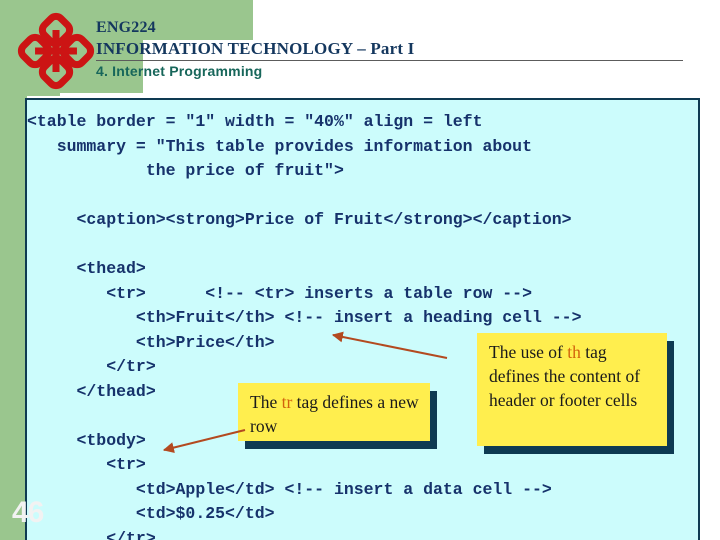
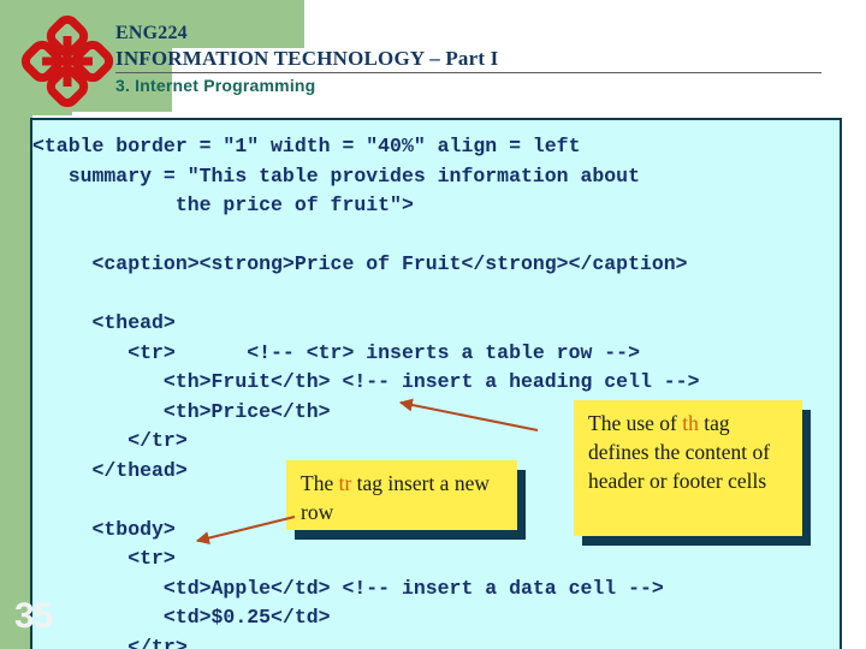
  ENG224
  INFORMATION TECHNOLOGY – Part I
- 4. Internet Programming
+ 3. Internet Programming
  <table border = "1" width = "40%" align = left
  summary = "This table provides information about
  the price of fruit">
  <caption><strong>Price of Fruit</strong></caption>
  <thead>
  <tr> <!-- <tr> inserts a table row -->
  <th>Fruit</th> <!-- insert a heading cell -->
  <th>Price</th>
  </tr>
  </thead>
  <tbody>
  <tr>
  <td>Apple</td> <!-- insert a data cell -->
  <td>$0.25</td>
  </tr>
- 46
+ 35
- The tr tag defines a new row
+ The tr tag insert a new row
  The use of th tag defines the content of header or footer cells
